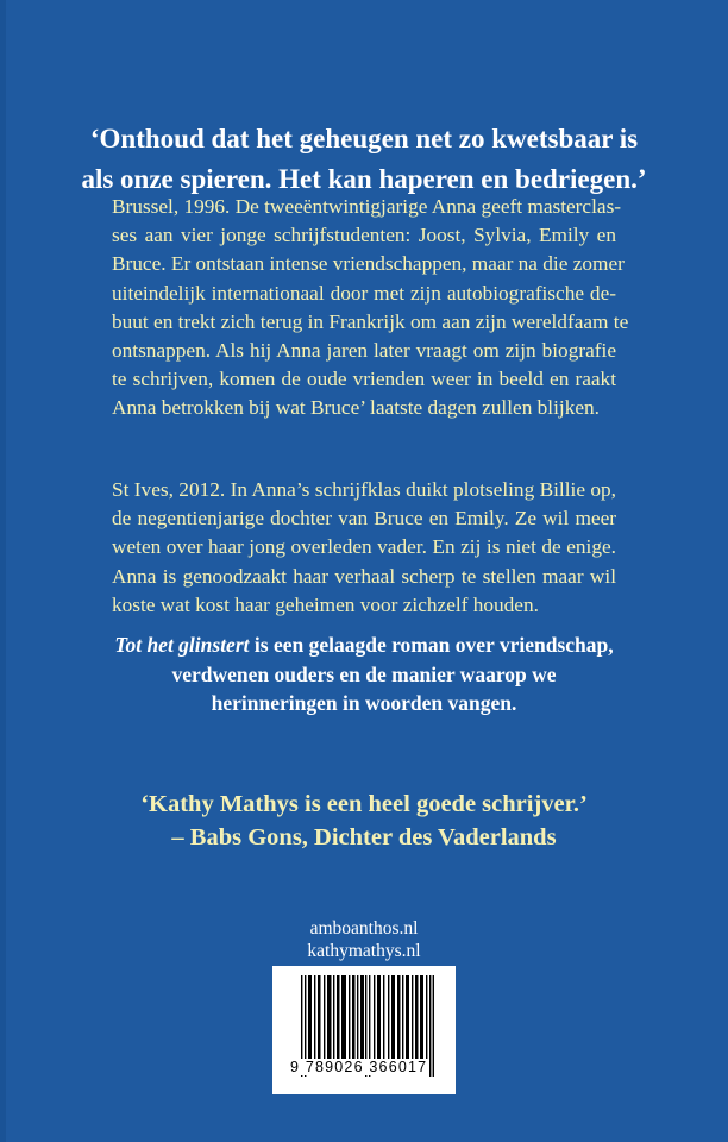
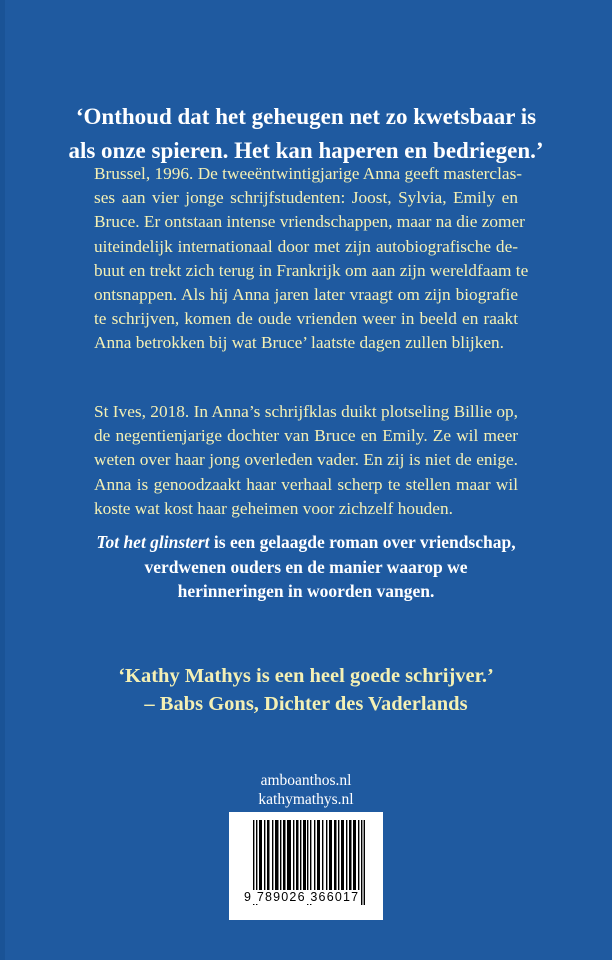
  ‘Onthoud dat het geheugen net zo kwetsbaar is
  als onze spieren. Het kan haperen en bedriegen.’
  Brussel, 1996. De tweeëntwintigjarige Anna geeft masterclas-
  ses aan vier jonge schrijfstudenten: Joost, Sylvia, Emily en
  Bruce. Er ontstaan intense vriendschappen, maar na die zomer
  uiteindelijk internationaal door met zijn autobiografische de-
  buut en trekt zich terug in Frankrijk om aan zijn wereldfaam te
  ontsnappen. Als hij Anna jaren later vraagt om zijn biografie
  te schrijven, komen de oude vrienden weer in beeld en raakt
  Anna betrokken bij wat Bruce’ laatste dagen zullen blijken.
- St Ives, 2012. In Anna’s schrijfklas duikt plotseling Billie op,
+ St Ives, 2018. In Anna’s schrijfklas duikt plotseling Billie op,
  de negentienjarige dochter van Bruce en Emily. Ze wil meer
  weten over haar jong overleden vader. En zij is niet de enige.
  Anna is genoodzaakt haar verhaal scherp te stellen maar wil
  koste wat kost haar geheimen voor zichzelf houden.
  Tot het glinstert is een gelaagde roman over vriendschap,
  verdwenen ouders en de manier waarop we
  herinneringen in woorden vangen.
  ‘Kathy Mathys is een heel goede schrijver.’
  – Babs Gons, Dichter des Vaderlands
  amboanthos.nl
  kathymathys.nl
  9 789026 366017
